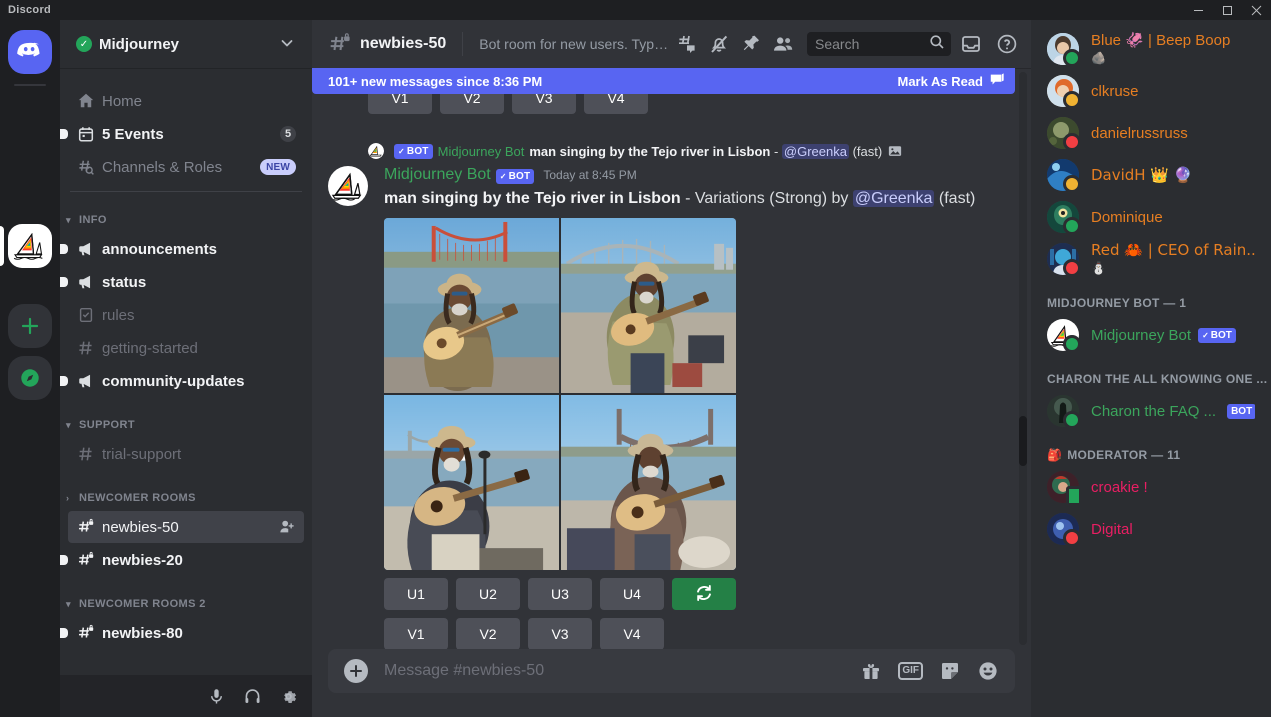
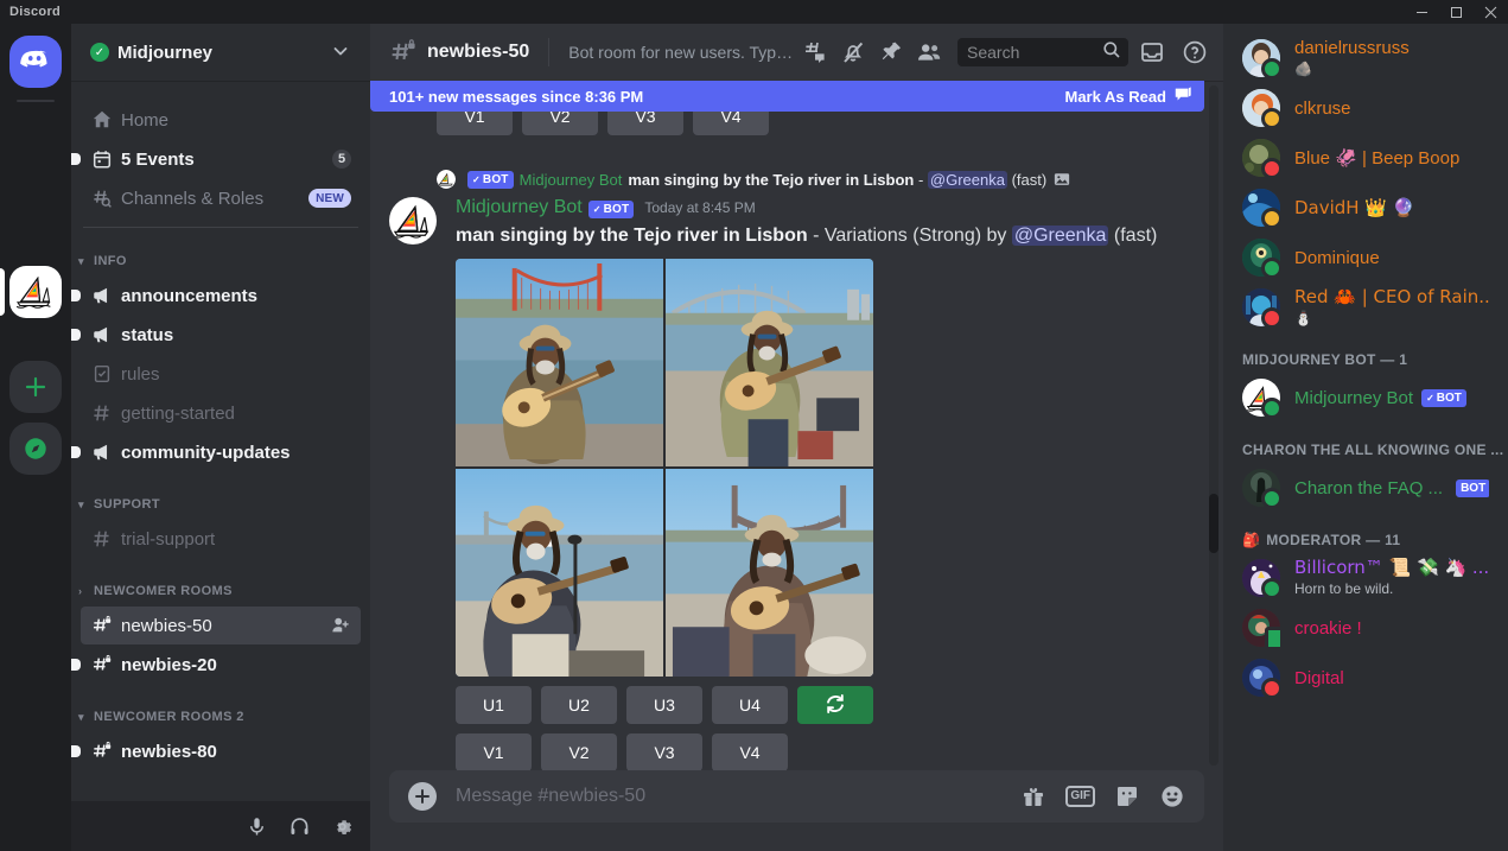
  Discord
  ✓
  Midjourney
  Home
  5 Events
  5
  Channels & Roles
  NEW
  ▾
  INFO
  announcements
  status
  rules
  getting-started
  community-updates
  ▾
  SUPPORT
  trial-support
  ›
  NEWCOMER ROOMS
  newbies-50
  newbies-20
  ▾
  NEWCOMER ROOMS 2
  newbies-80
  newbies-50
  Search
  V1
  V2
  V3
  V4
  ✓
  BOT
  Midjourney Bot
  man singing by the Tejo river in Lisbon - @Greenka (fast)
  Midjourney Bot
  ✓
  BOT
  Today at 8:45 PM
  man singing by the Tejo river in Lisbon - Variations (Strong) by @Greenka (fast)
  U1
  U2
  U3
  U4
  V1
  V2
  V3
  V4
  101+ new messages since 8:36 PM
  Mark As Read
  Message #newbies-50
  GIF
- Blue 🦑 | Beep Boop
+ danielrussruss
  🪨
  clkruse
- danielrussruss
+ Blue 🦑 | Beep Boop
  DavidH 👑 🔮
  Dominique
  Red 🦀 | CEO of Rain..
  ⛄
  MIDJOURNEY BOT — 1
  Midjourney Bot
  ✓
  BOT
  CHARON THE ALL KNOWING ONE ...
  Charon the FAQ ...
  BOT
  🎒
  MODERATOR — 11
+ Billicorn™ 📜 💸 🦄 ...
+ Horn to be wild.
  croakie !
  Digital
